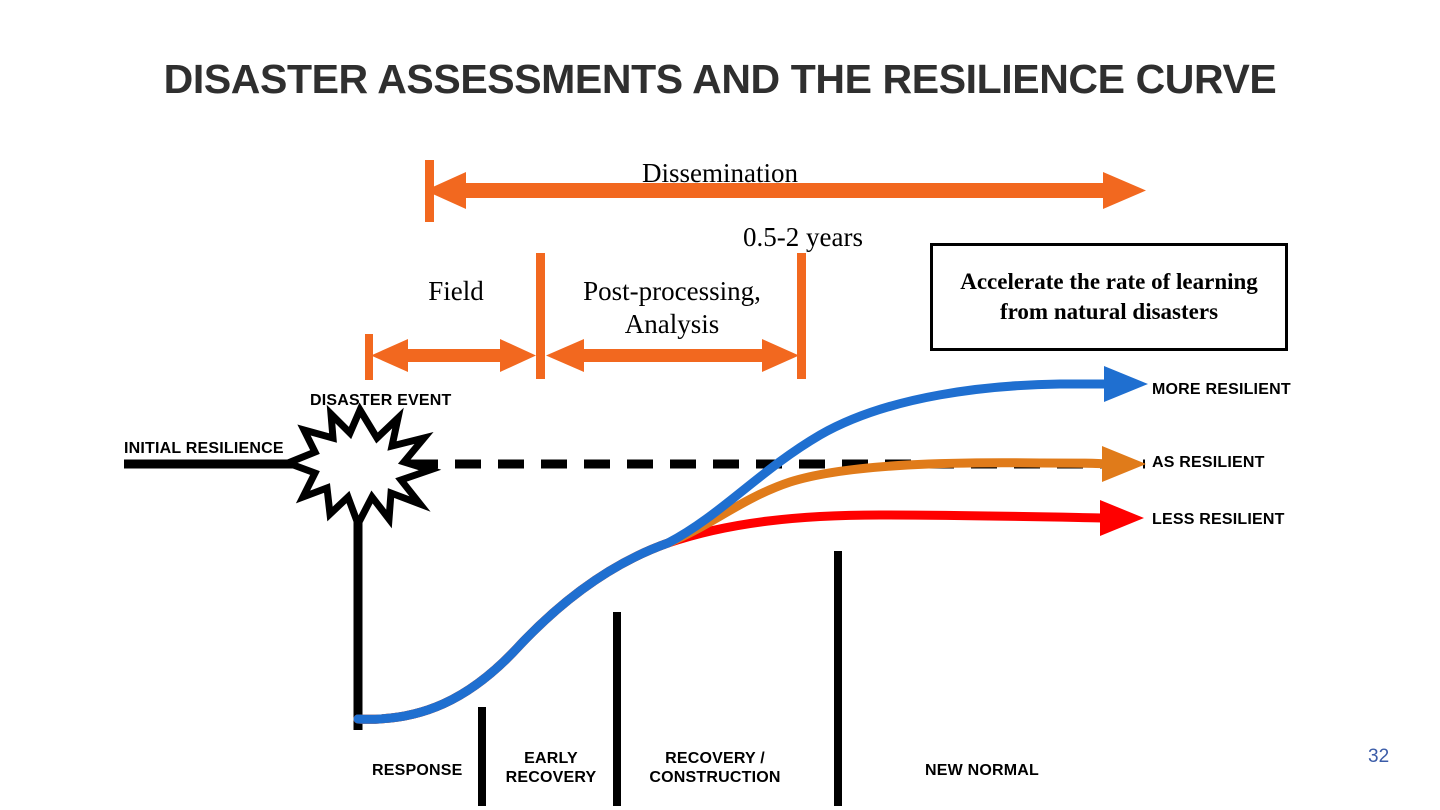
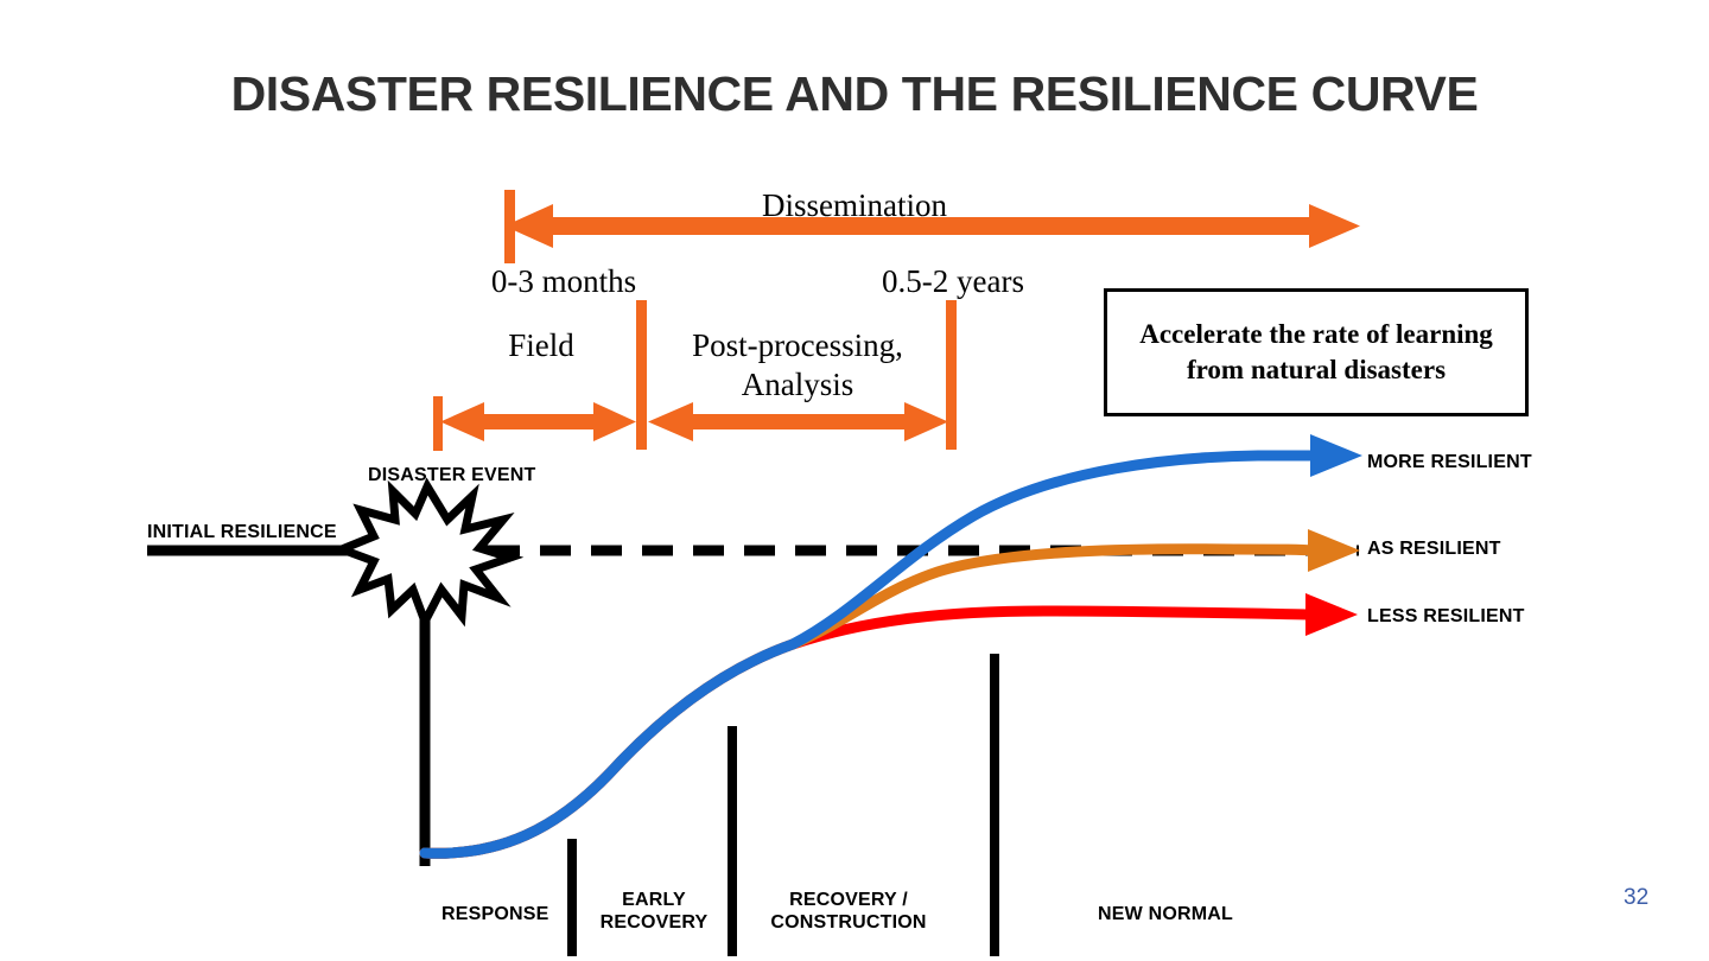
- DISASTER ASSESSMENTS AND THE RESILIENCE CURVE
+ DISASTER RESILIENCE AND THE RESILIENCE CURVE
  Dissemination
+ 0-3 months
  0.5-2 years
  Field
  Post-processing,
  Analysis
  Accelerate the rate of learning from natural disasters
  INITIAL RESILIENCE
  DISASTER EVENT
  MORE RESILIENT
  AS RESILIENT
  LESS RESILIENT
  RESPONSE
  EARLY
  RECOVERY
  RECOVERY /
  CONSTRUCTION
  NEW NORMAL
  32
